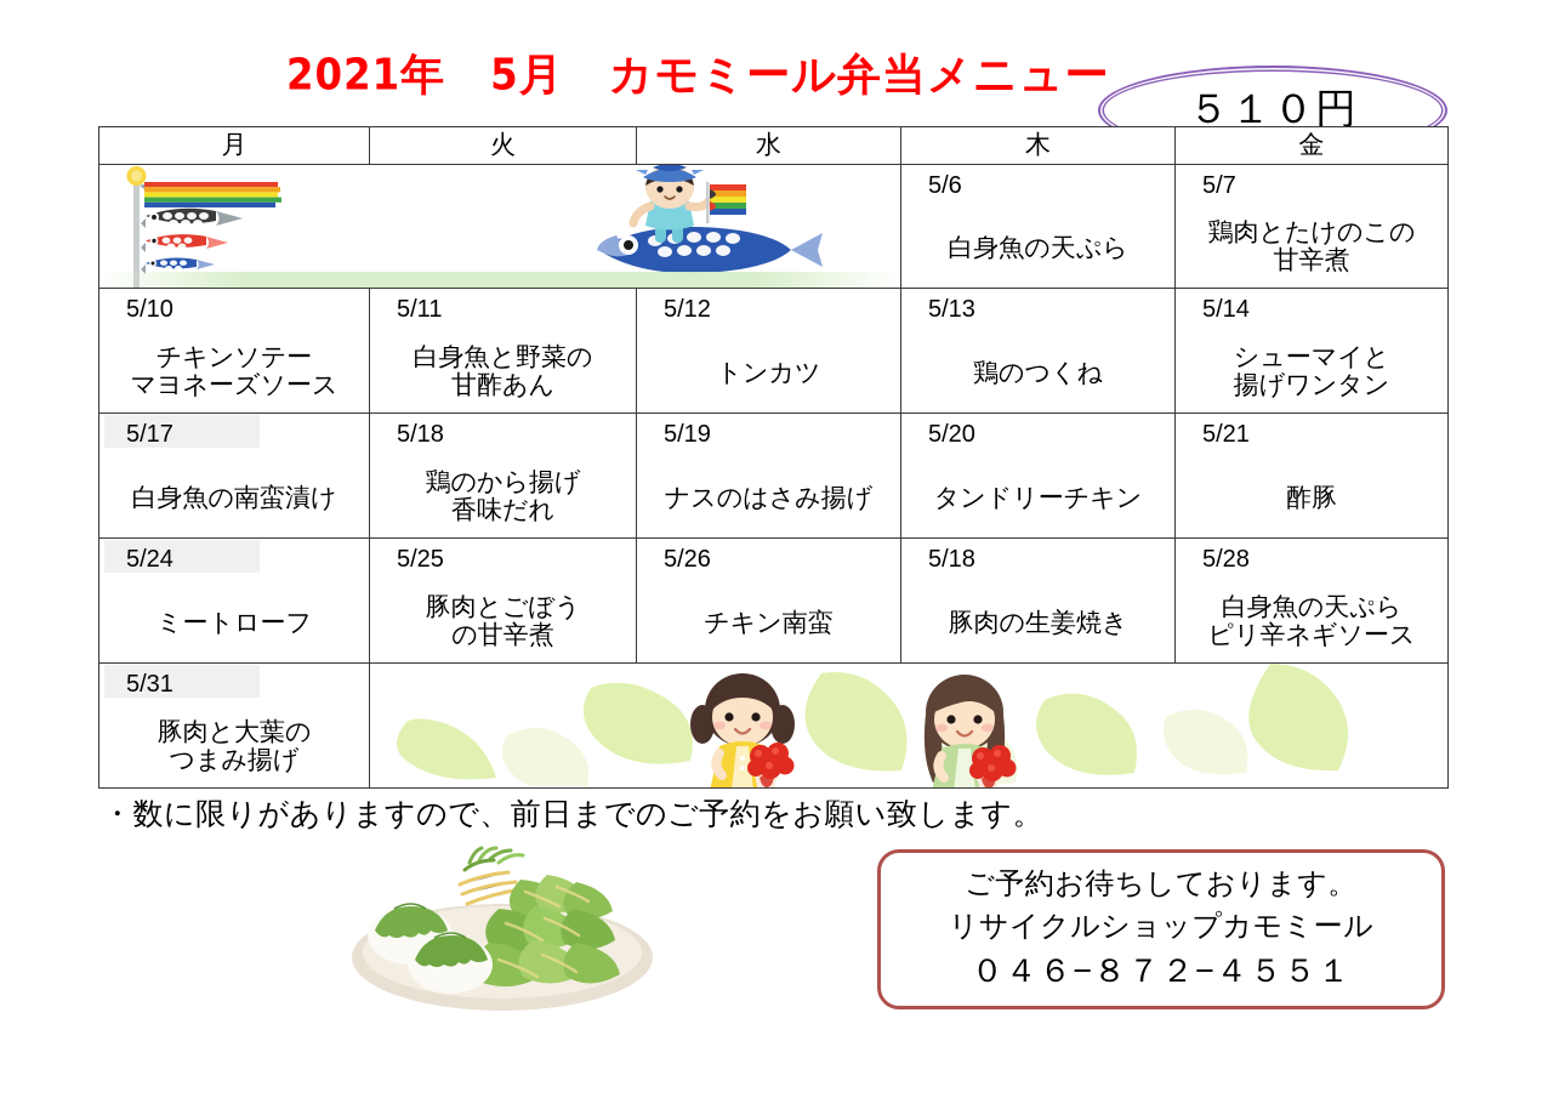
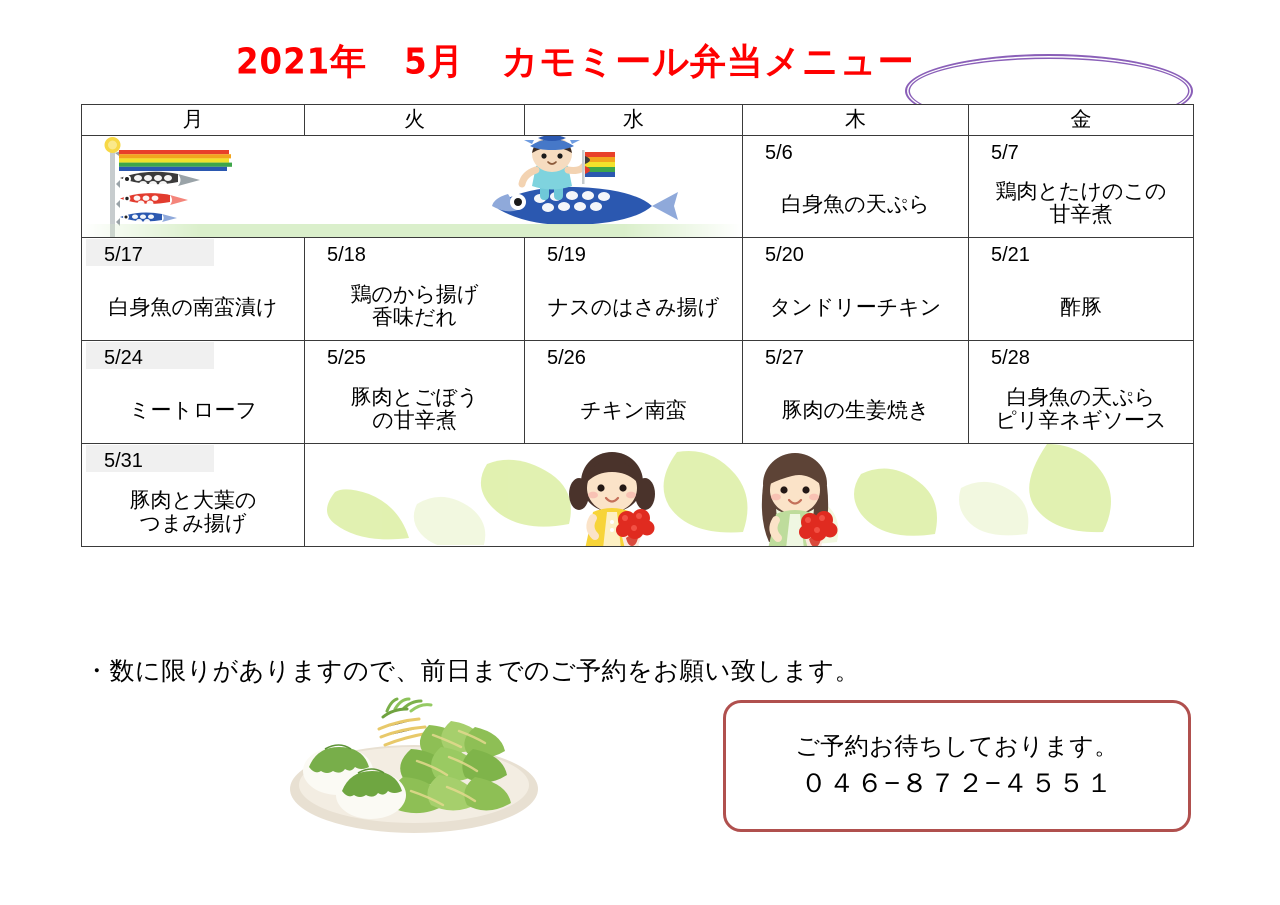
  2021年 5月 カモミール弁当メニュー
- ５１０円
  月	火	水	木	金
  	5/6 白身魚の天ぷら	5/7 鶏肉とたけのこの 甘辛煮
- 5/10 チキンソテー マヨネーズソース	5/11 白身魚と野菜の 甘酢あん	5/12 トンカツ	5/13 鶏のつくね	5/14 シューマイと 揚げワンタン
  5/17 白身魚の南蛮漬け	5/18 鶏のから揚げ 香味だれ	5/19 ナスのはさみ揚げ	5/20 タンドリーチキン	5/21 酢豚
- 5/24 ミートローフ	5/25 豚肉とごぼう の甘辛煮	5/26 チキン南蛮	5/18 豚肉の生姜焼き	5/28 白身魚の天ぷら ピリ辛ネギソース
+ 5/24 ミートローフ	5/25 豚肉とごぼう の甘辛煮	5/26 チキン南蛮	5/27 豚肉の生姜焼き	5/28 白身魚の天ぷら ピリ辛ネギソース
  5/31 豚肉と大葉の つまみ揚げ
  ・数に限りがありますので、前日までのご予約をお願い致します。
  ご予約お待ちしております。
- リサイクルショップカモミール
  ０４６−８７２−４５５１
